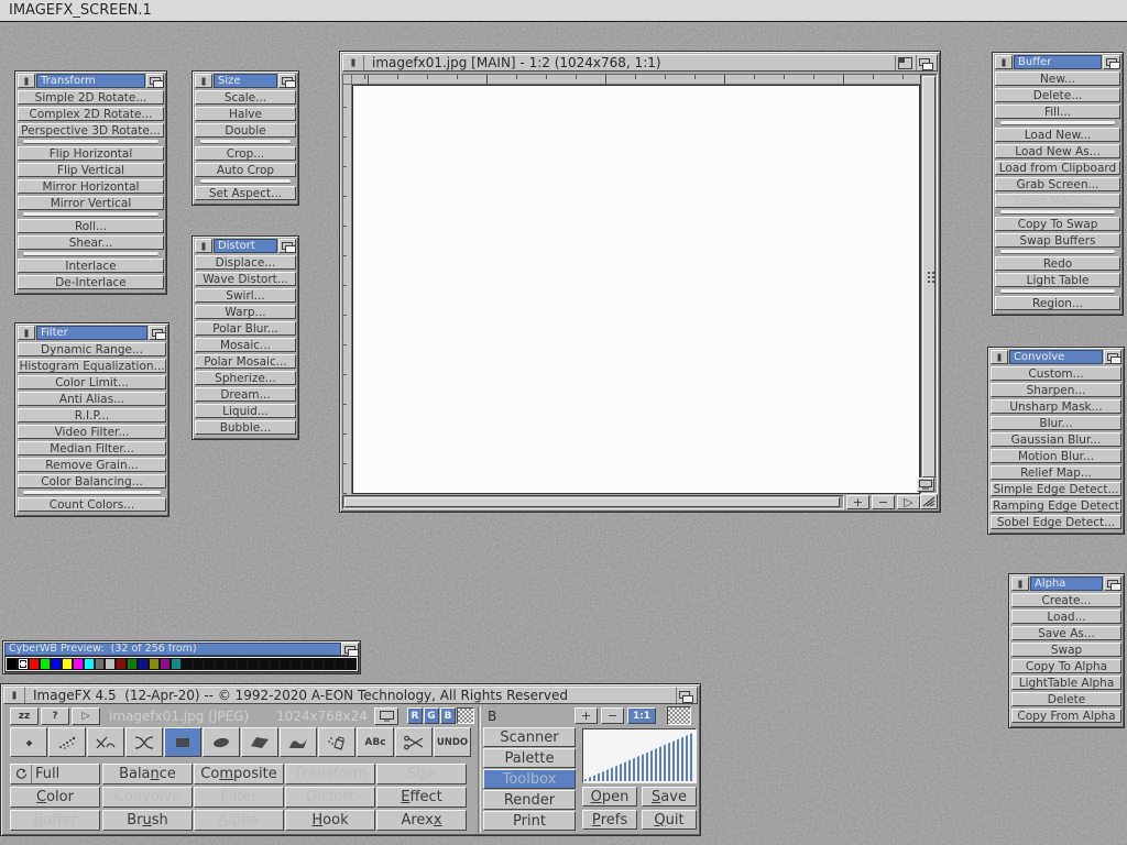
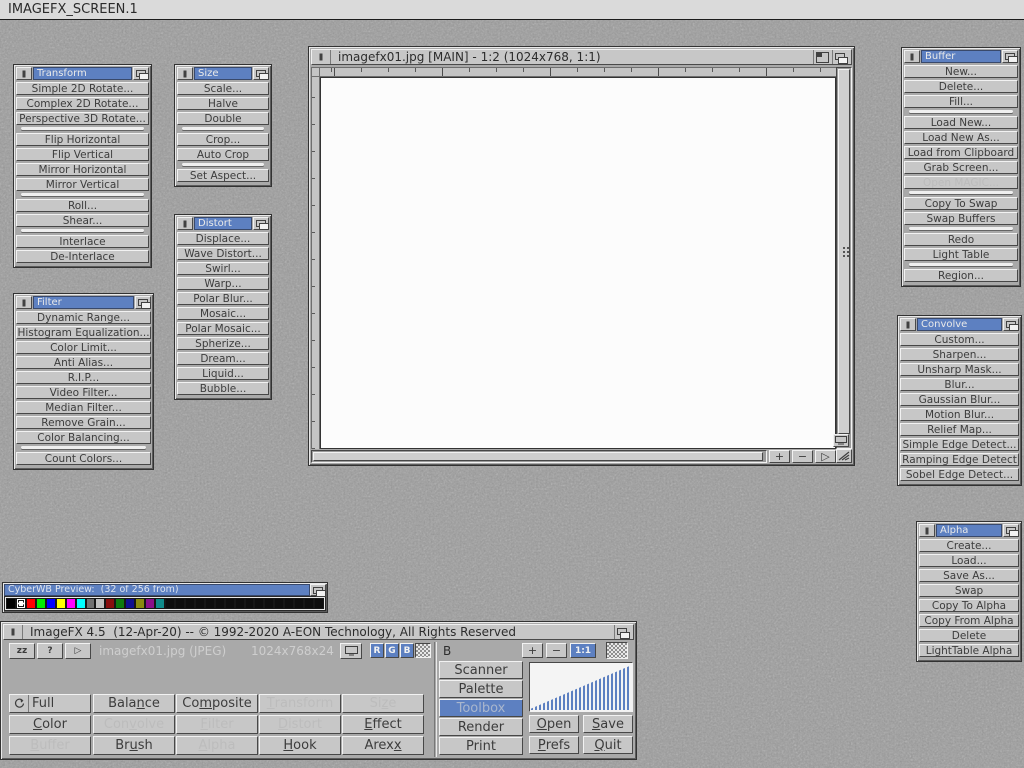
  IMAGEFX_SCREEN.1
  Transform
  Simple 2D Rotate...
  Complex 2D Rotate...
  Perspective 3D Rotate...
  Flip Horizontal
  Flip Vertical
  Mirror Horizontal
  Mirror Vertical
  Roll...
  Shear...
  Interlace
  De-Interlace
  Size
  Scale...
  Halve
  Double
  Crop...
  Auto Crop
  Set Aspect...
  Distort
  Displace...
  Wave Distort...
  Swirl...
  Warp...
  Polar Blur...
  Mosaic...
  Polar Mosaic...
  Spherize...
  Dream...
  Liquid...
  Bubble...
  Filter
  Dynamic Range...
  Histogram Equalization...
  Color Limit...
  Anti Alias...
  R.I.P...
  Video Filter...
  Median Filter...
  Remove Grain...
  Color Balancing...
  Count Colors...
  Buffer
  New...
  Delete...
  Fill...
  Load New...
  Load New As...
  Load from Clipboard
  Grab Screen...
  Open MAGIC...
  Copy To Swap
  Swap Buffers
  Redo
  Light Table
  Region...
  Convolve
  Custom...
  Sharpen...
  Unsharp Mask...
  Blur...
  Gaussian Blur...
  Motion Blur...
  Relief Map...
  Simple Edge Detect...
  Ramping Edge Detect
  Sobel Edge Detect...
  Alpha
  Create...
  Load...
  Save As...
  Swap
  Copy To Alpha
- LightTable Alpha
+ Copy From Alpha
  Delete
- Copy From Alpha
+ LightTable Alpha
  imagefx01.jpg [MAIN] - 1:2 (1024x768, 1:1)
  +
  −
  ▷
  CyberWB Preview: (32 of 256 from)
  ImageFX 4.5 (12-Apr-20) -- © 1992-2020 A-EON Technology, All Rights Reserved
  zz
  ?
  ▷
  imagefx01.jpg (JPEG)
  1024x768x24
  R
  G
  B
  B
  +
  −
  1:1
- ABc
- UNDO
  Full
  Bala
  n
  ce
  Co
  m
  posite
  C
  olor
  E
  ffect
  Br
  u
  sh
  H
  ook
  Arex
  x
  Scanner
  Palette
  Toolbox
  Render
  Print
  O
  pen
  S
  ave
  P
  refs
  Q
  uit
